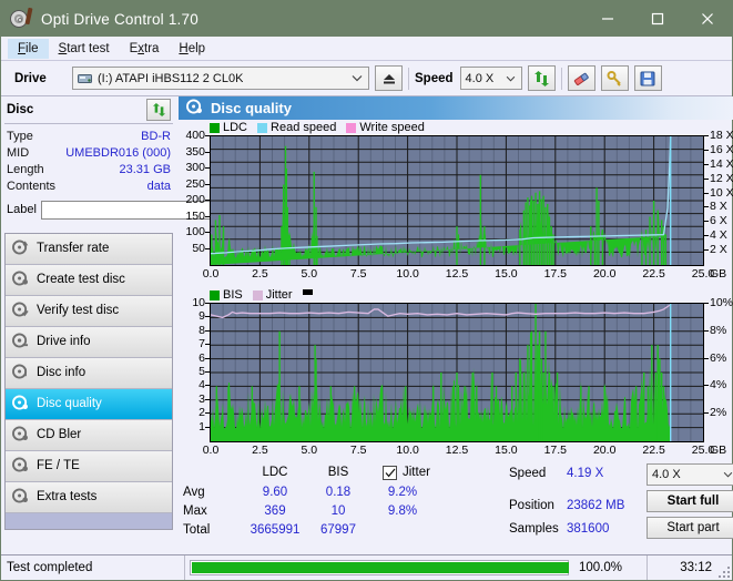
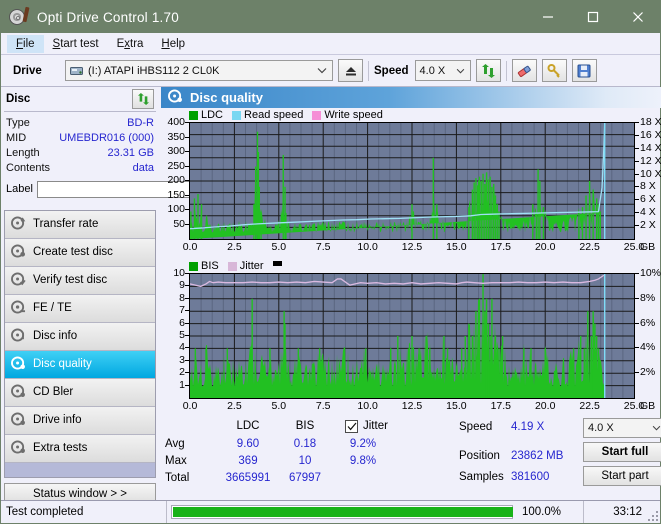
  Opti Drive Control 1.70
  File
  Start test
  Extra
  Help
  Drive
  (I:) ATAPI iHBS112 2 CL0K
  Speed
  4.0 X
  Disc
  Type
  BD-R
  MID
  UMEBDR016 (000)
  Length
  23.31 GB
  Contents
  data
  Label
  Transfer rate
  Create test disc
  Verify test disc
- Drive info
+ FE / TE
  Disc info
  Disc quality
  CD Bler
- FE / TE
+ Drive info
  Extra tests
+ Status window > >
  Disc quality
  LDC
  Read speed
  Write speed
  50
  100
  150
  200
  250
  300
  350
  400
  2 X
  4 X
  6 X
  8 X
  10 X
  12 X
  14 X
  16 X
  18 X
  0.0
  2.5
  5.0
  7.5
  10.0
  12.5
  15.0
  17.5
  20.0
  22.5
  25.0
  GB
  BIS
  Jitter
  1
  2
  3
  4
  5
  6
  7
  8
  9
  10
  2%
  4%
  6%
  8%
  10%
  0.0
  2.5
  5.0
  7.5
  10.0
  12.5
  15.0
  17.5
  20.0
  22.5
  25.0
  GB
  LDC
  BIS
  Jitter
  Avg
  9.60
  0.18
  9.2%
  Max
  369
  10
  9.8%
  Total
  3665991
  67997
  Speed
  4.19 X
  Position
  23862 MB
  Samples
  381600
  4.0 X
  Start full
  Start part
  Test completed
  100.0%
  33:12
